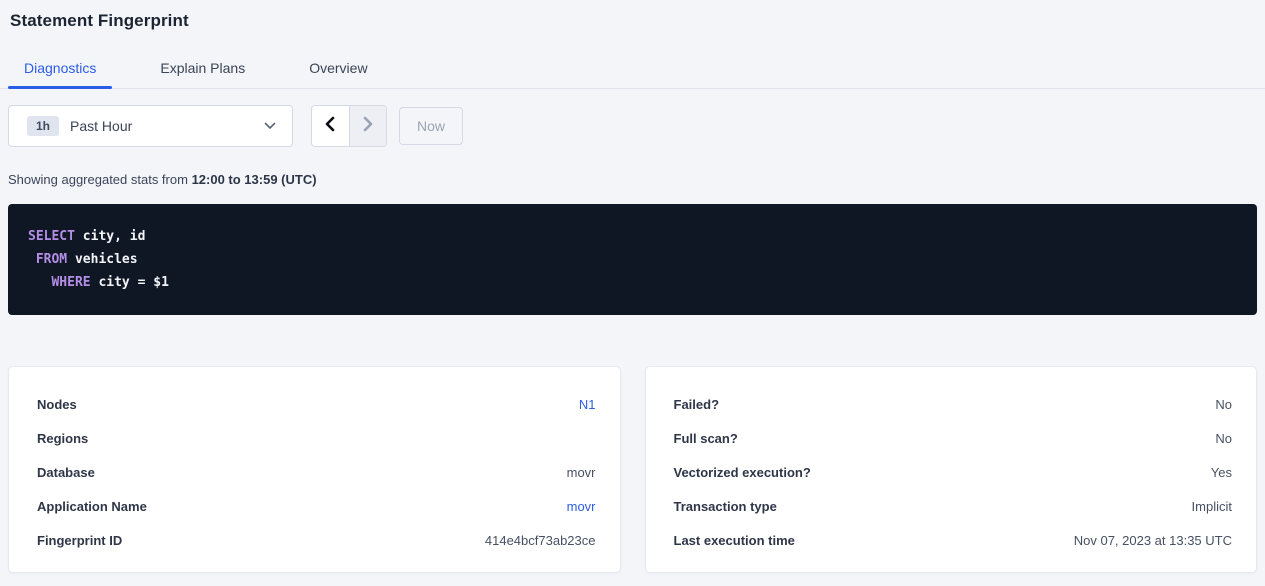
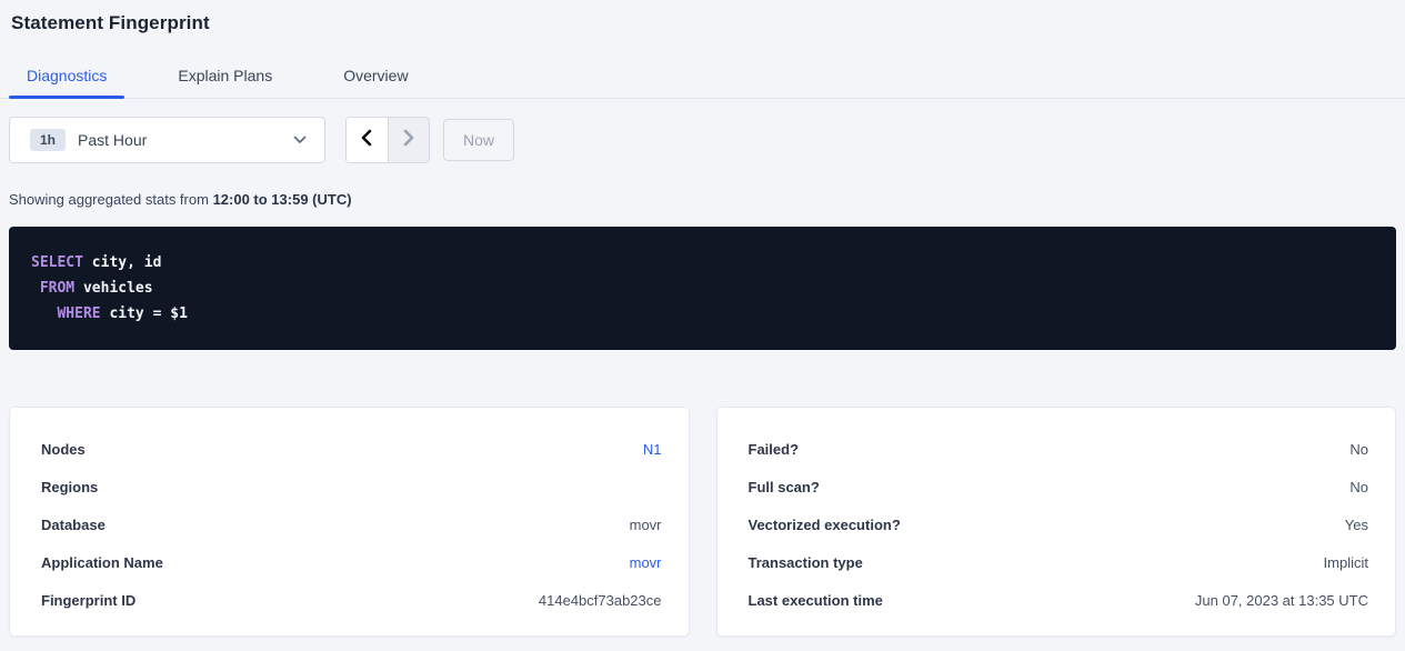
  Statement Fingerprint
  Diagnostics
  Explain Plans
  Overview
  1h
  Past Hour
  Now
  Showing aggregated stats from 12:00 to 13:59 (UTC)
  SELECT city, id
  FROM vehicles
  WHERE city = $1
  Nodes
  N1
  Regions
  Database
  movr
  Application Name
  movr
  Fingerprint ID
  414e4bcf73ab23ce
  Failed?
  No
  Full scan?
  No
  Vectorized execution?
  Yes
  Transaction type
  Implicit
  Last execution time
- Nov 07, 2023 at 13:35 UTC
+ Jun 07, 2023 at 13:35 UTC
